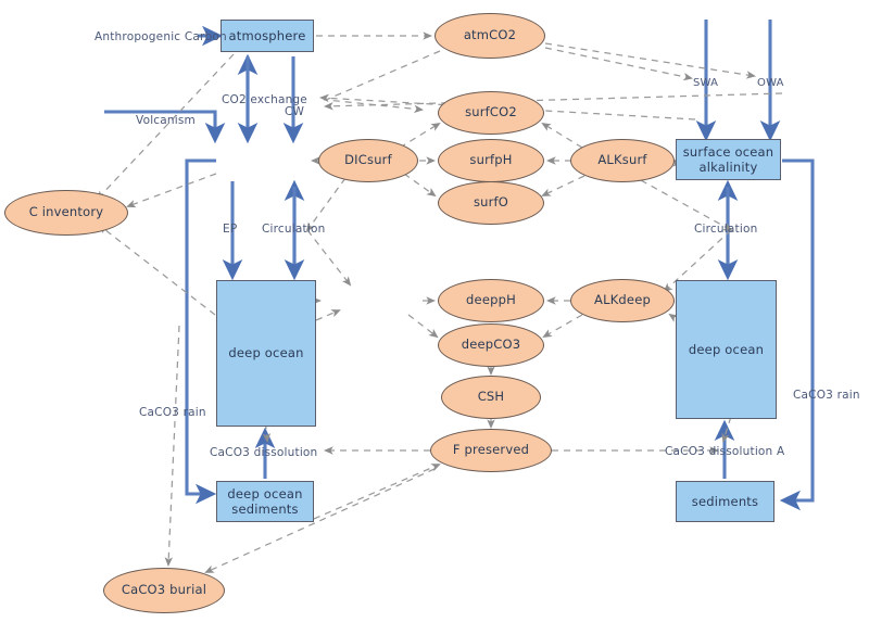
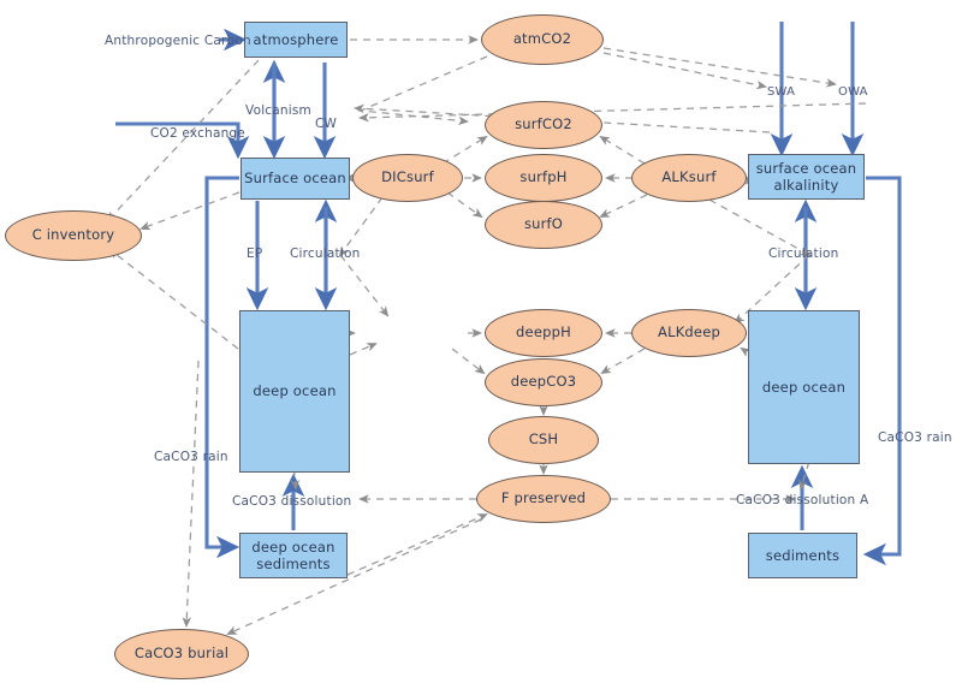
  atmosphere
+ Surface ocean
  deep ocean
  deep ocean
  sediments
  surface ocean
  alkalinity
  deep ocean
  sediments
  atmCO2
  C inventory
  DICsurf
  surfCO2
  surfpH
  surfO
  ALKsurf
  deeppH
  deepCO3
  CSH
  F preserved
  ALKdeep
  CaCO3 burial
  Anthropogenic Carbon
- CO2 exchange
+ Volcanism
  CW
- Volcanism
+ CO2 exchange
  SWA
  OWA
  EP
  Circulation
  Circulation
  CaCO3 rain
  CaCO3 rain
  CaCO3 dissolution
  CaCO3 dissolution A
